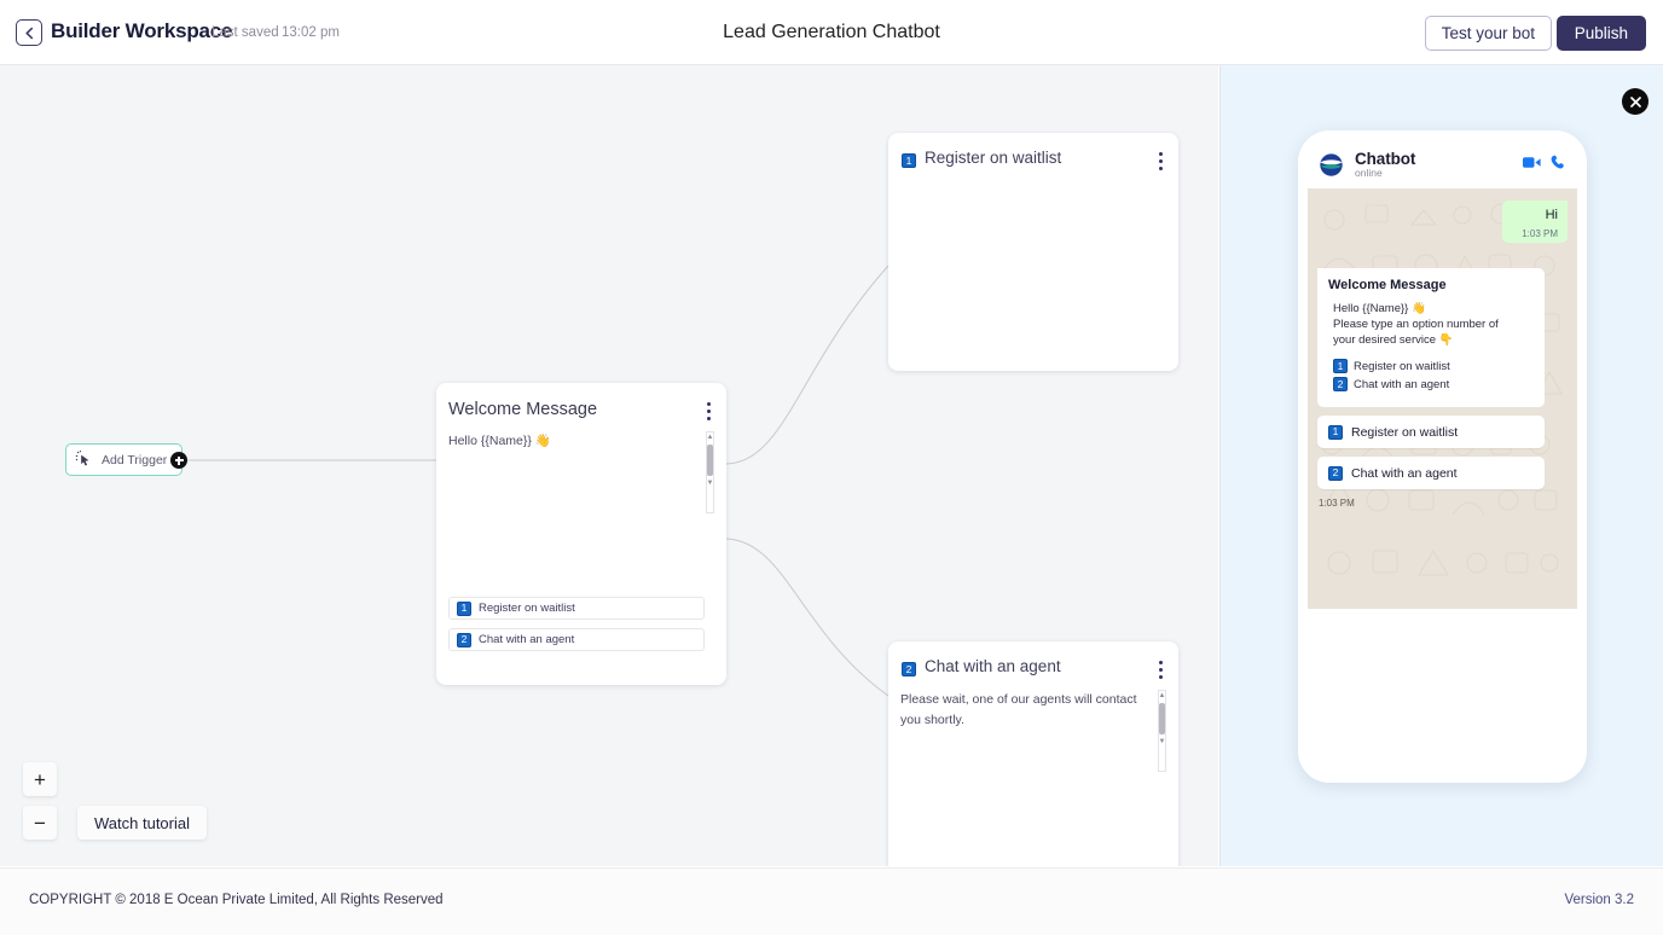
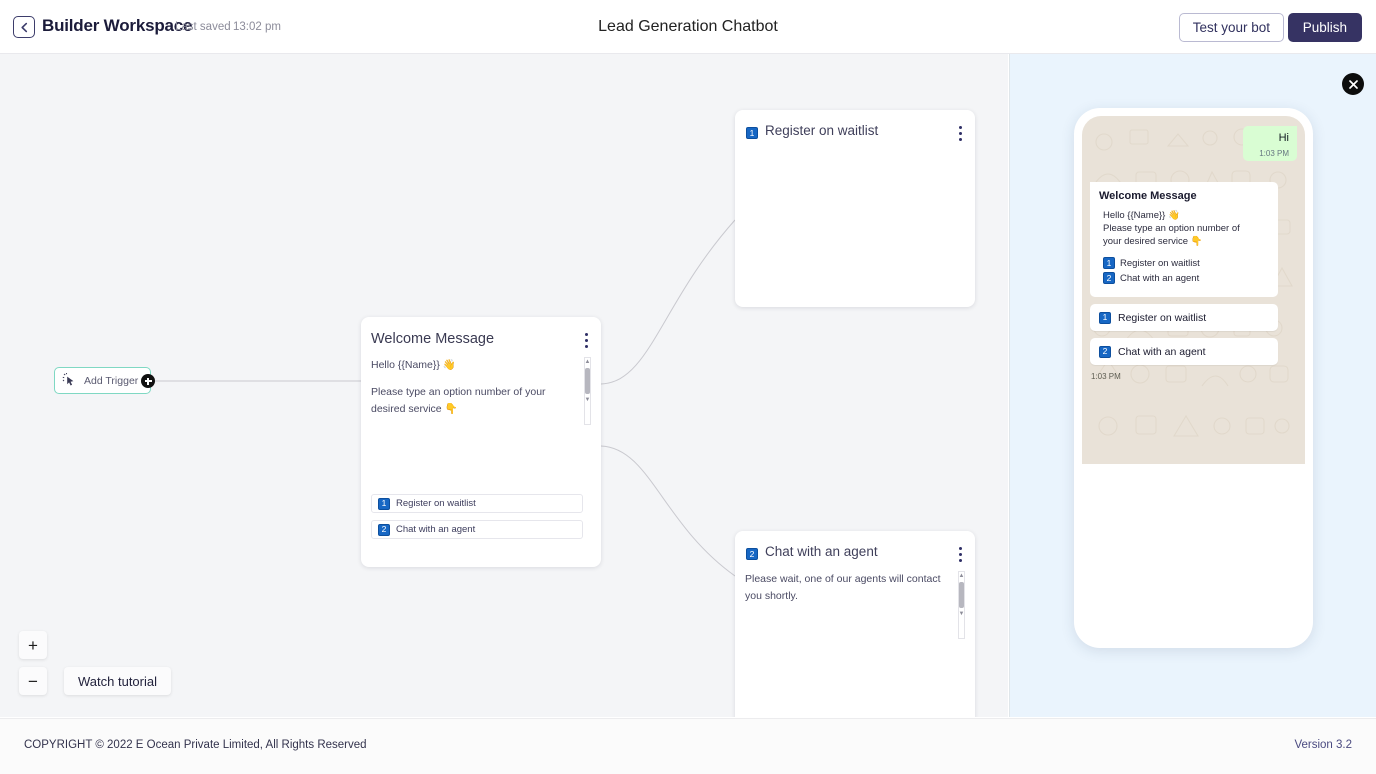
  Builder Workspace
  Last saved
  13:02 pm
  Lead Generation Chatbot
  Test your bot
  Publish
  Add Trigger
  Welcome Message
  Hello {{Name}} 👋
+ Please type an option number of your desired service 👇
  1
  Register on waitlist
  2
  Chat with an agent
  1
  Register on waitlist
  2
  Chat with an agent
  Please wait, one of our agents will contact you shortly.
  +
  −
  Watch tutorial
- Chatbot
- online
  Hi
  1:03 PM
  Welcome Message
  Hello {{Name}} 👋
  Please type an option number of
  your desired service 👇
  1
  Register on waitlist
  2
  Chat with an agent
  1
  Register on waitlist
  2
  Chat with an agent
  1:03 PM
- COPYRIGHT © 2018 E Ocean Private Limited, All Rights Reserved
+ COPYRIGHT © 2022 E Ocean Private Limited, All Rights Reserved
  Version 3.2
